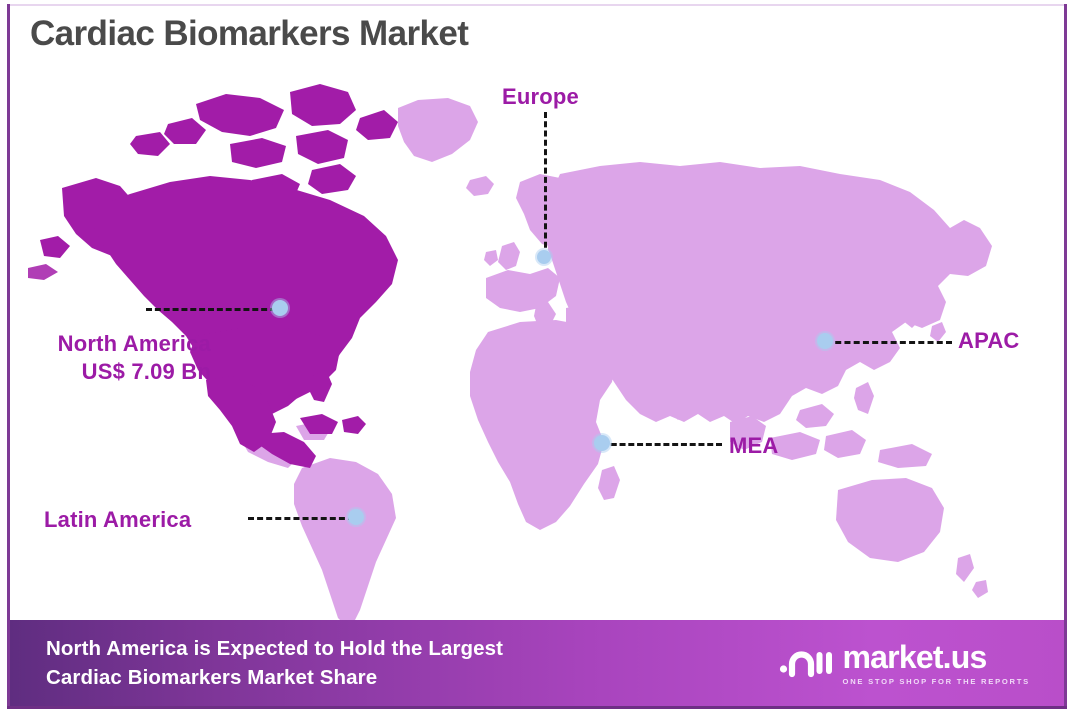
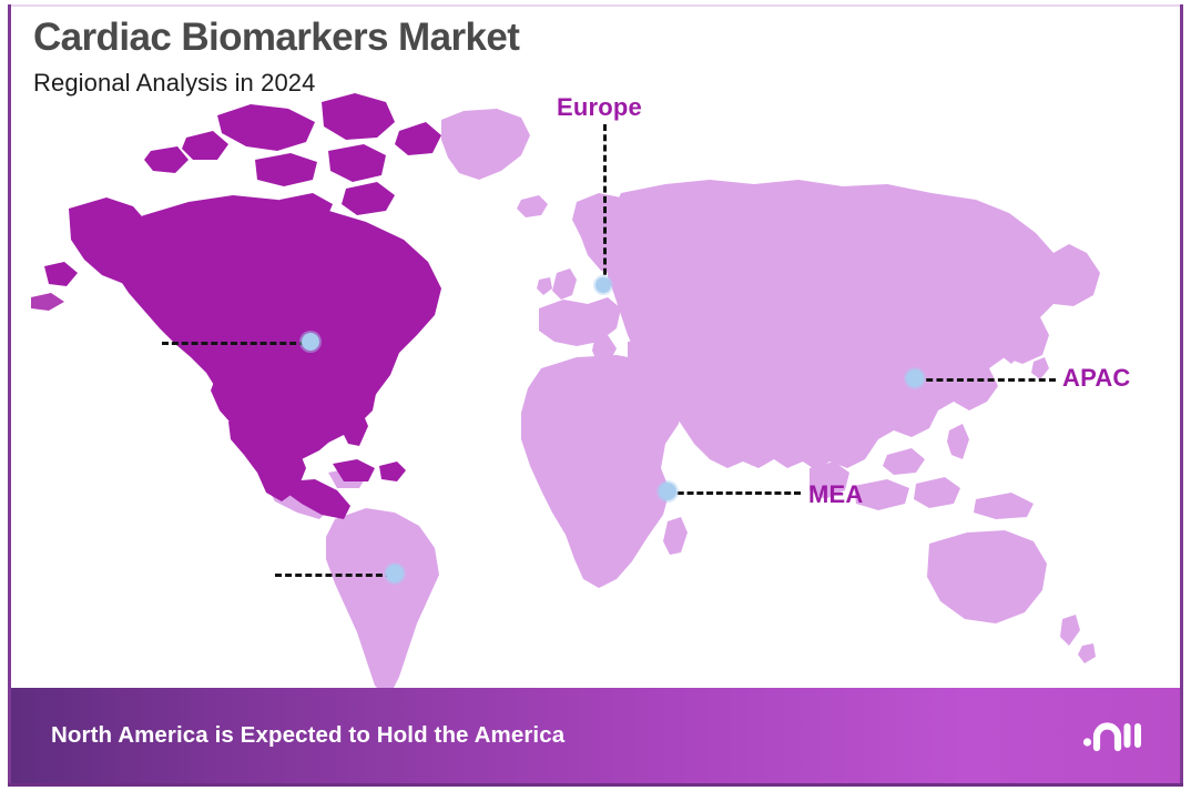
  Cardiac Biomarkers Market
+ Regional Analysis in 2024
  Europe
  APAC
  MEA
- North America
- US$ 7.09 Bn
- Latin America
- North America is Expected to Hold the Largest
+ North America is Expected to Hold the America
- Cardiac Biomarkers Market Share
- market.us
- ONE STOP SHOP FOR THE REPORTS
